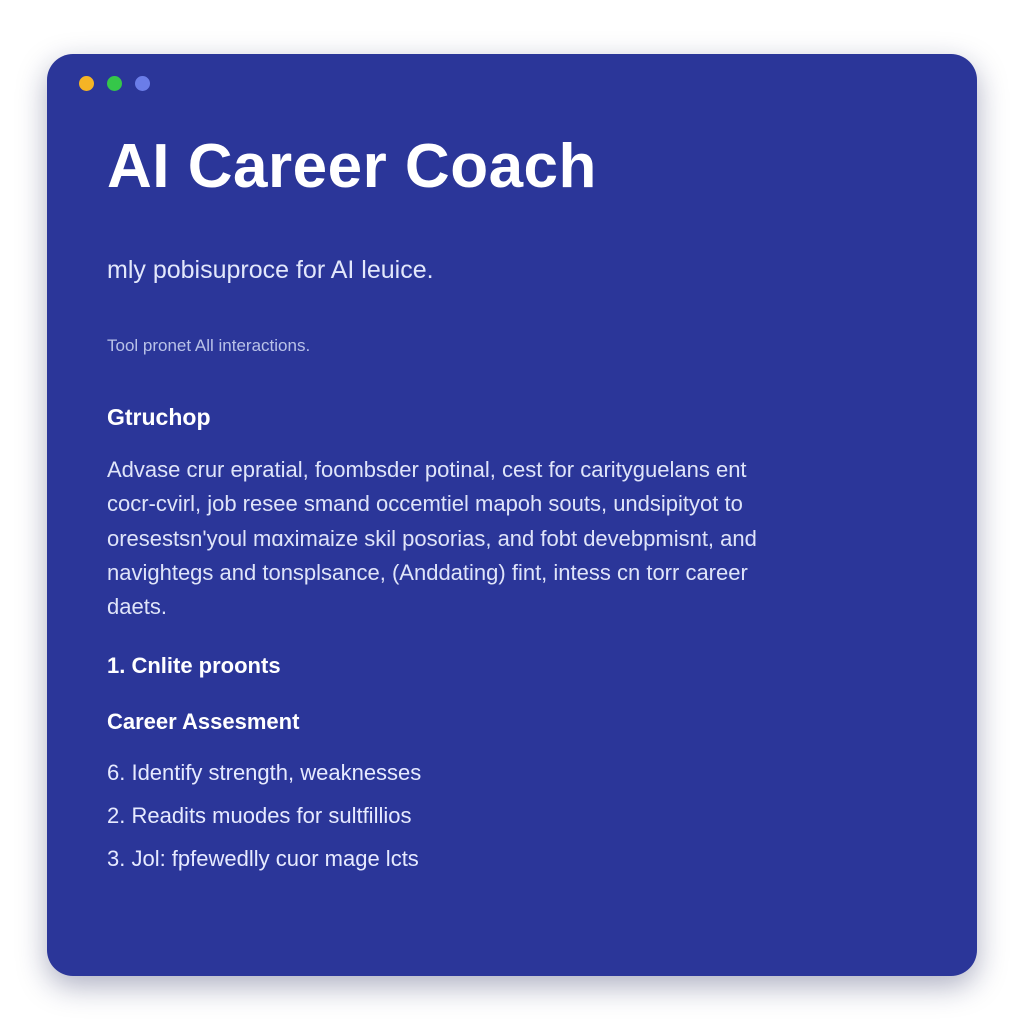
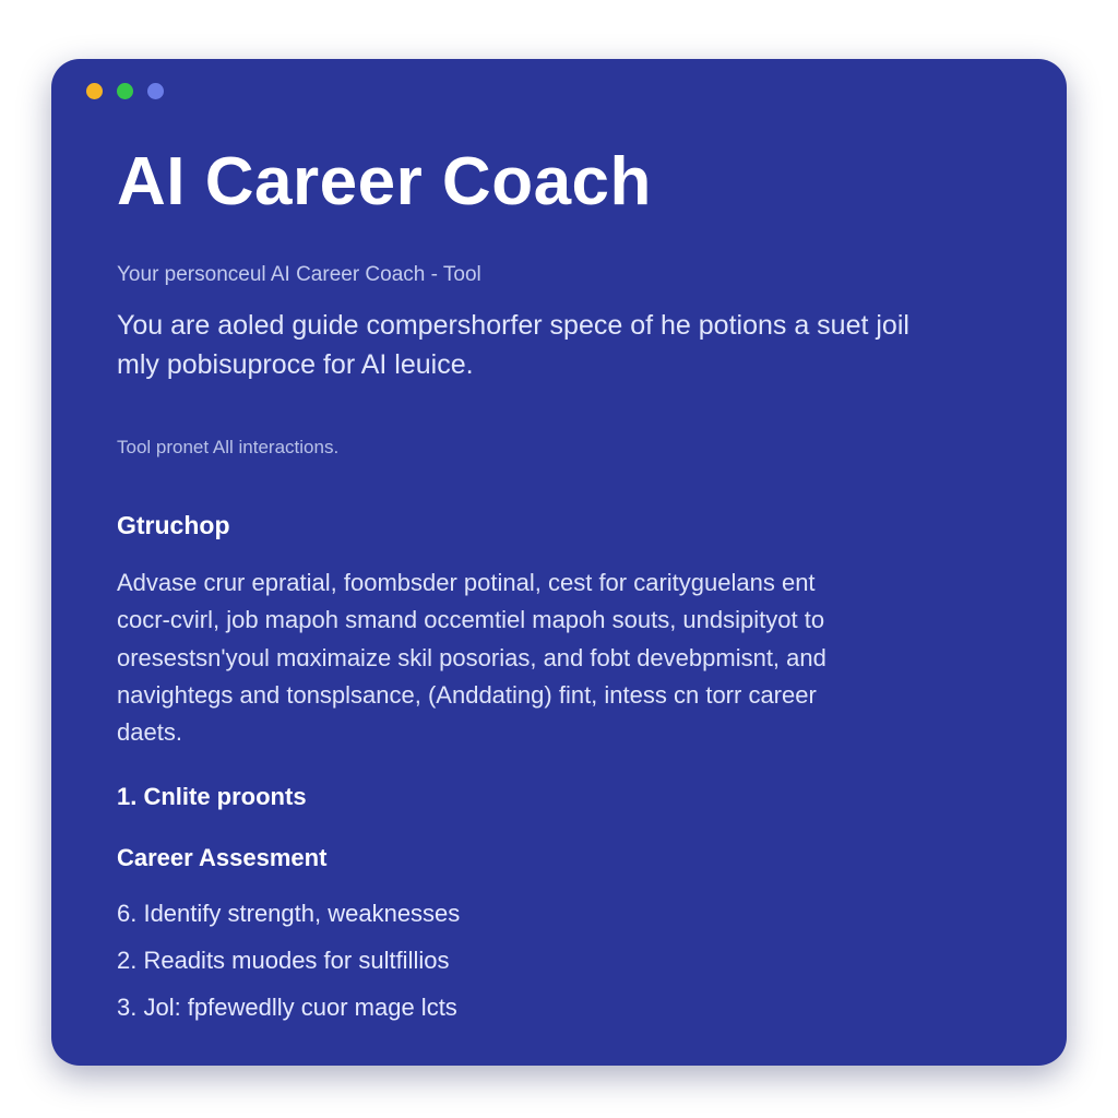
  AI Career Coach
+ Your personceul AI Career Coach - Tool
+ You are aoled guide compershorfer spece of he potions a suet joil
  mly pobisuproce for AI leuice.
  Tool pronet All interactions.
  Gtruchop
  Advase crur epratial, foombsder potinal, cest for carityguelans ent
- cocr-cvirl, job resee smand occemtiel mapoh souts, undsipityot to
+ cocr-cvirl, job mapoh smand occemtiel mapoh souts, undsipityot to
  oresestsn'youl mɑximaize skil posorias, and fobt devebpmisnt, and
  navightegs and tonsplsance, (Anddating) fint, intess cn torr career
  daets.
  1. Cnlite proonts
  Career Assesment
  6. Identify strength, weaknesses
  2. Readits muodes for sultfillios
  3. Jol: fpfewedlly cuor mage lcts
